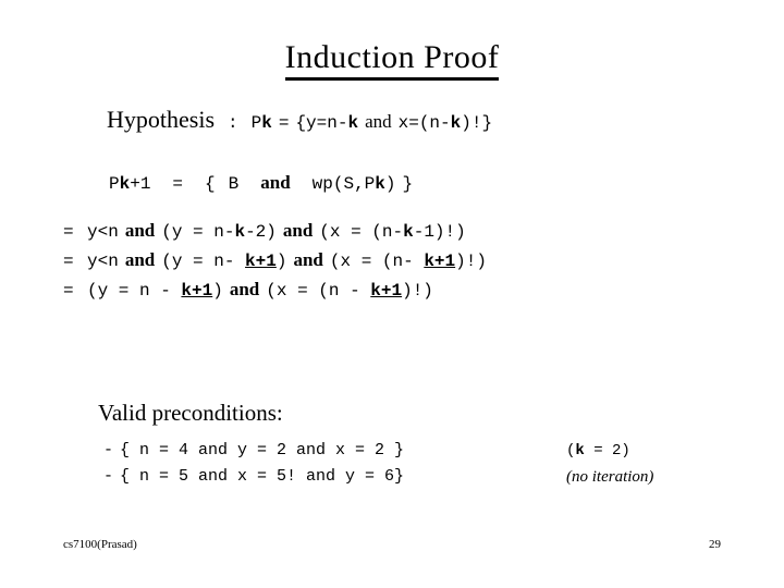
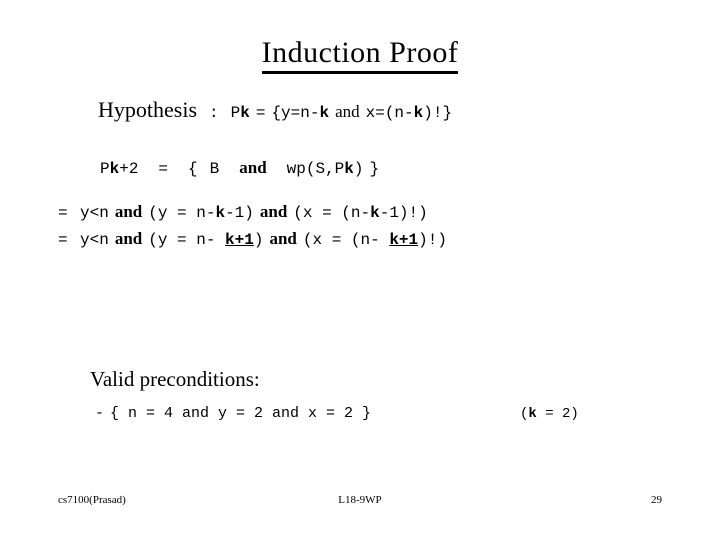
  Induction Proof
  Hypothesis : Pk = {y=n-k and x=(n-k)!}
- Pk+1 = { B and wp(S,Pk) }
+ Pk+2 = { B and wp(S,Pk) }
- = y<n and (y = n-k-2) and (x = (n-k-1)!)
+ = y<n and (y = n-k-1) and (x = (n-k-1)!)
  = y<n and (y = n- k+1) and (x = (n- k+1)!)
- = (y = n - k+1) and (x = (n - k+1)!)
  Valid preconditions:
  - { n = 4 and y = 2 and x = 2 }
  (k = 2)
- - { n = 5 and x = 5! and y = 6}
- (no iteration)
  cs7100(Prasad)
+ L18-9WP
  29
